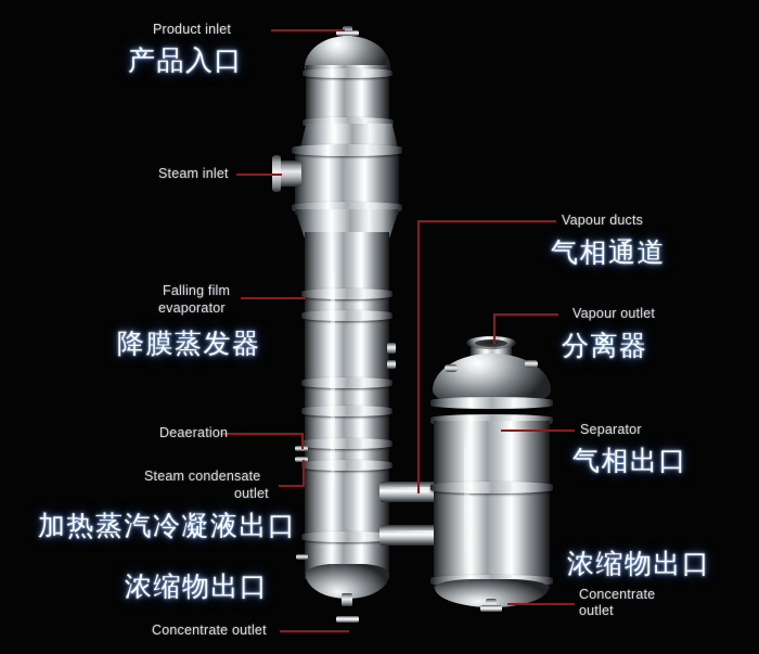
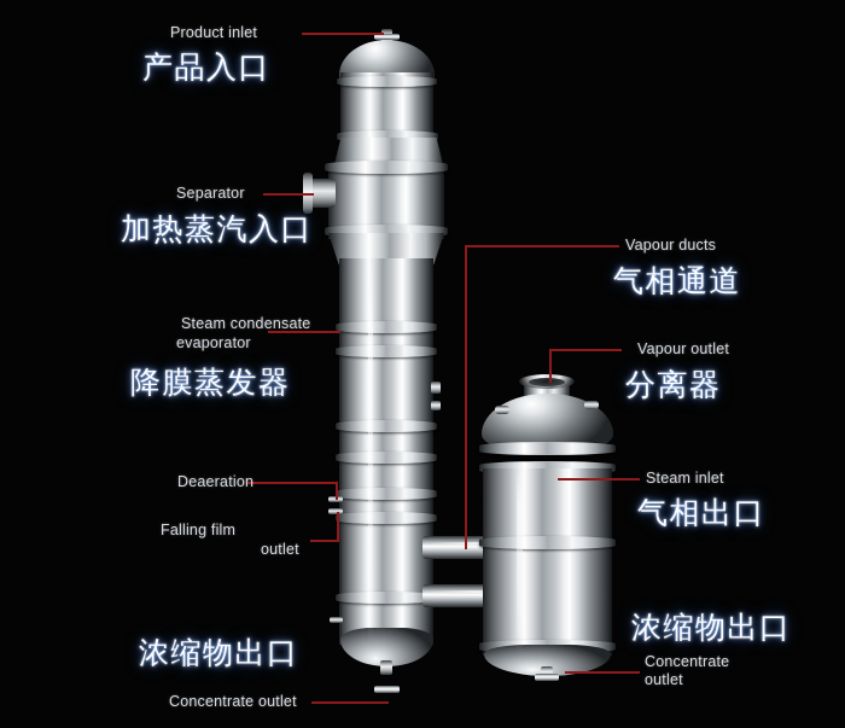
  Product inlet
  产品入口
- Steam inlet
+ Separator
+ 加热蒸汽入口
- Falling film
+ Steam condensate
  evaporator
  降膜蒸发器
  Deaeration
- Steam condensate
+ Falling film
  outlet
- 加热蒸汽冷凝液出口
  浓缩物出口
  Concentrate outlet
  Vapour ducts
  气相通道
  Vapour outlet
  分离器
- Separator
+ Steam inlet
  气相出口
  浓缩物出口
  Concentrate
  outlet
